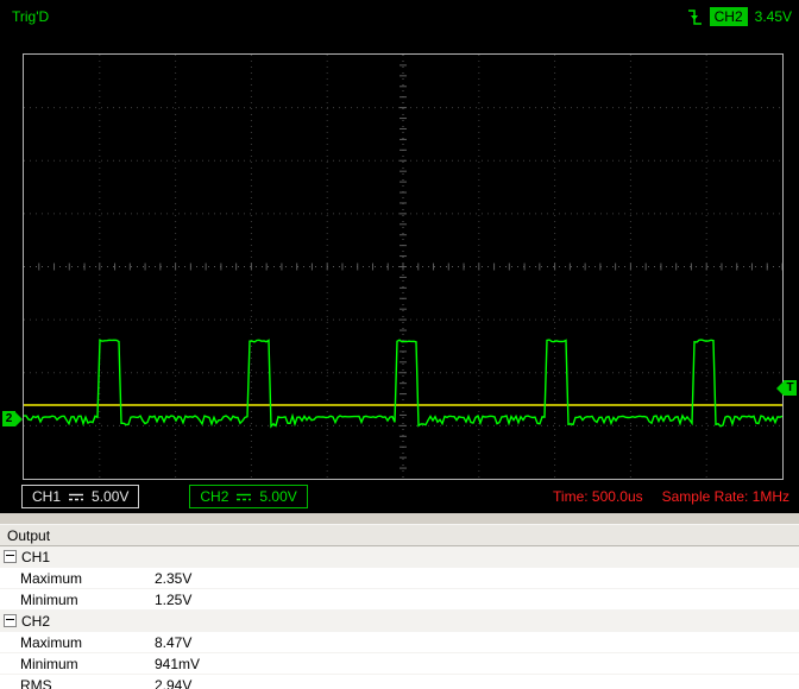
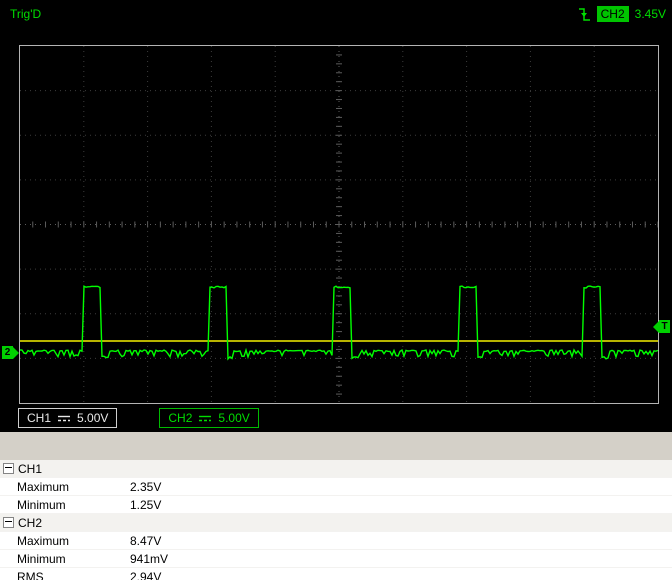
  Trig'D
  CH2
  3.45V
  2
  T
  CH1
  5.00V
  CH2
  5.00V
- Time: 500.0us
- Sample Rate: 1MHz
- Output
  CH1
  Maximum
  2.35V
  Minimum
  1.25V
  CH2
  Maximum
  8.47V
  Minimum
  941mV
  RMS
  2.94V
